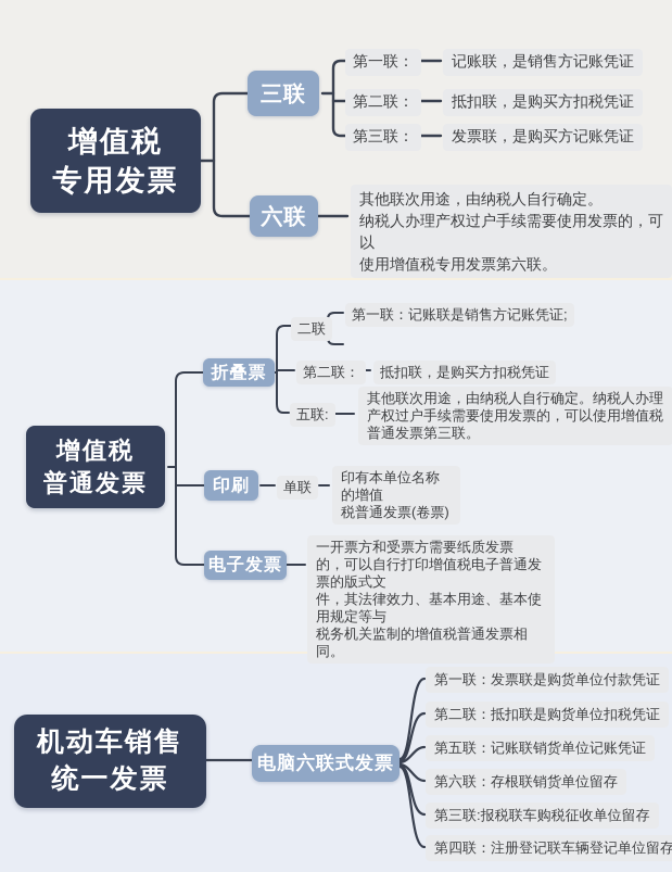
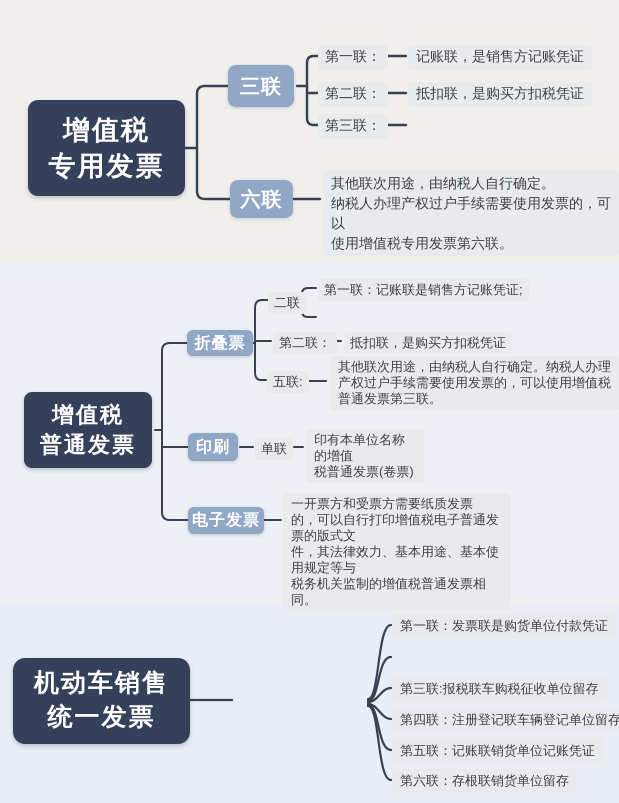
  增值税
  专用发票
  三联
  六联
  第一联：
  记账联，是销售方记账凭证
  第二联：
  抵扣联，是购买方扣税凭证
  第三联：
- 发票联，是购买方记账凭证
  其他联次用途，由纳税人自行确定。
  纳税人办理产权过户手续需要使用发票的，可以
  使用增值税专用发票第六联。
  增值税
  普通发票
  折叠票
  二联
  第一联：记账联是销售方记账凭证;
  第二联：
  抵扣联，是购买方扣税凭证
  五联:
  其他联次用途，由纳税人自行确定。纳税人办理
  产权过户手续需要使用发票的，可以使用增值税
  普通发票第三联。
  印刷
  单联
  印有本单位名称的增值
  税普通发票(卷票)
  电子发票
  一开票方和受票方需要纸质发票
  的，可以自行打印增值税电子普通发票的版式文
  件，其法律效力、基本用途、基本使用规定等与
  税务机关监制的增值税普通发票相同。
  机动车销售
  统一发票
- 电脑六联式发票
  第一联：发票联是购货单位付款凭证
- 第二联：抵扣联是购货单位扣税凭证
- 第五联：记账联销货单位记账凭证
+ 第三联:报税联车购税征收单位留存
- 第六联：存根联销货单位留存
+ 第四联：注册登记联车辆登记单位留存
- 第三联:报税联车购税征收单位留存
+ 第五联：记账联销货单位记账凭证
- 第四联：注册登记联车辆登记单位留存
+ 第六联：存根联销货单位留存
